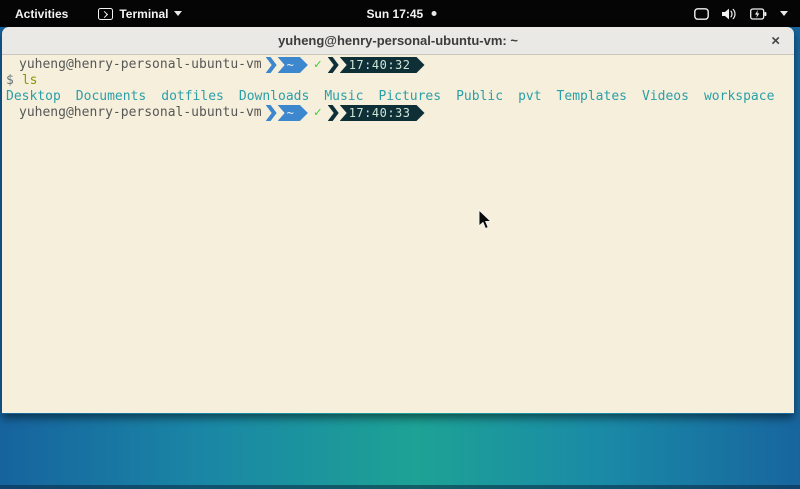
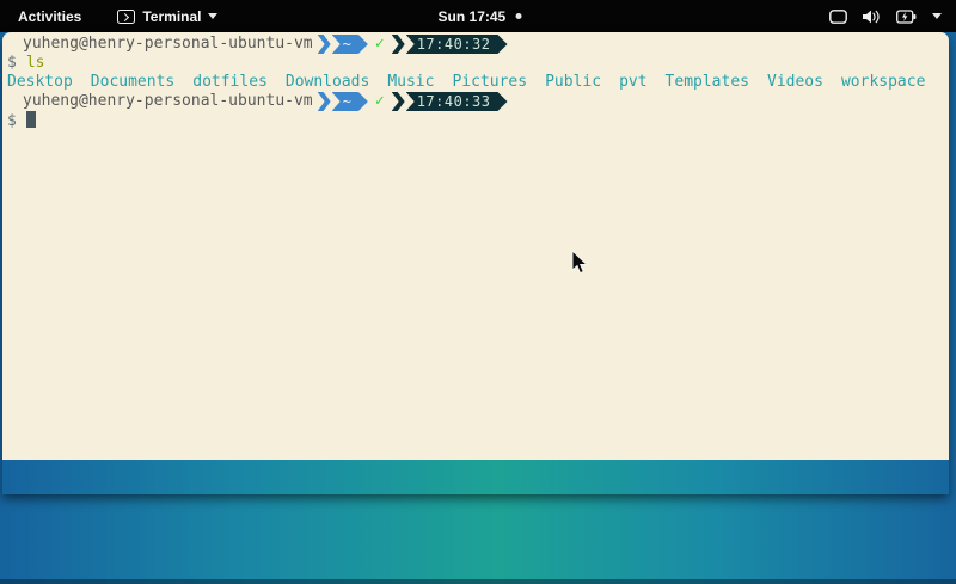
  Activities
  Terminal
  Sun 17:45
- yuheng@henry-personal-ubuntu-vm: ~
- ×
  yuheng@henry-personal-ubuntu-vm
  ~
  ✓
  17:40:32
  $ ls
  Desktop Documents dotfiles Downloads Music Pictures Public pvt Templates Videos workspace
  yuheng@henry-personal-ubuntu-vm
  ~
  ✓
  17:40:33
+ $
